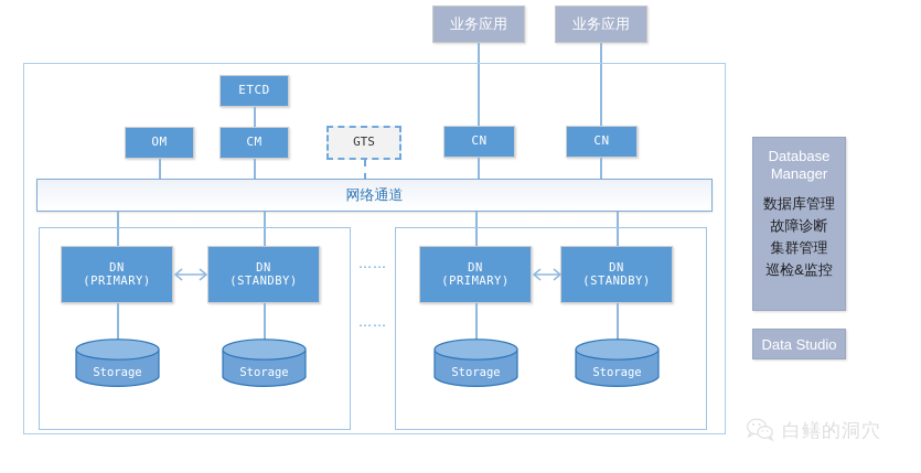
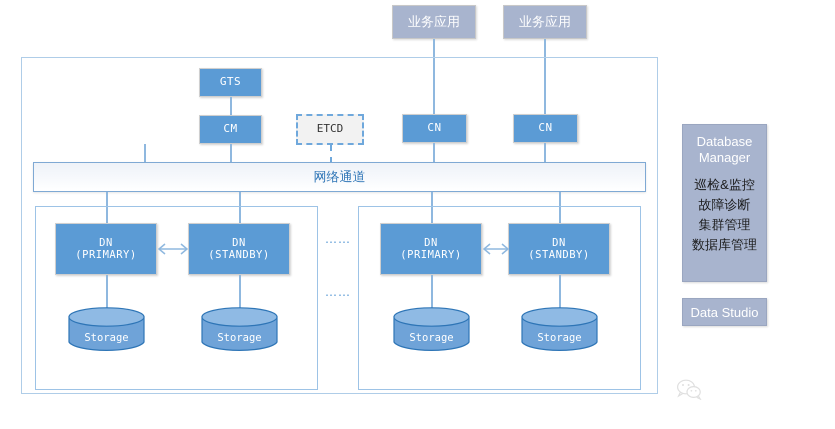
  业务应用
  业务应用
- ETCD
+ GTS
- OM
  CM
- GTS
+ ETCD
  CN
  CN
  网络通道
  DN
  (PRIMARY)
  DN
  (STANDBY)
  Storage
  Storage
  ……
  ……
  DN
  (PRIMARY)
  DN
  (STANDBY)
  Storage
  Storage
  Database
  Manager
- 数据库管理
+ 巡检&监控
  故障诊断
  集群管理
- 巡检&监控
+ 数据库管理
  Data Studio
- 白鳝的洞穴
